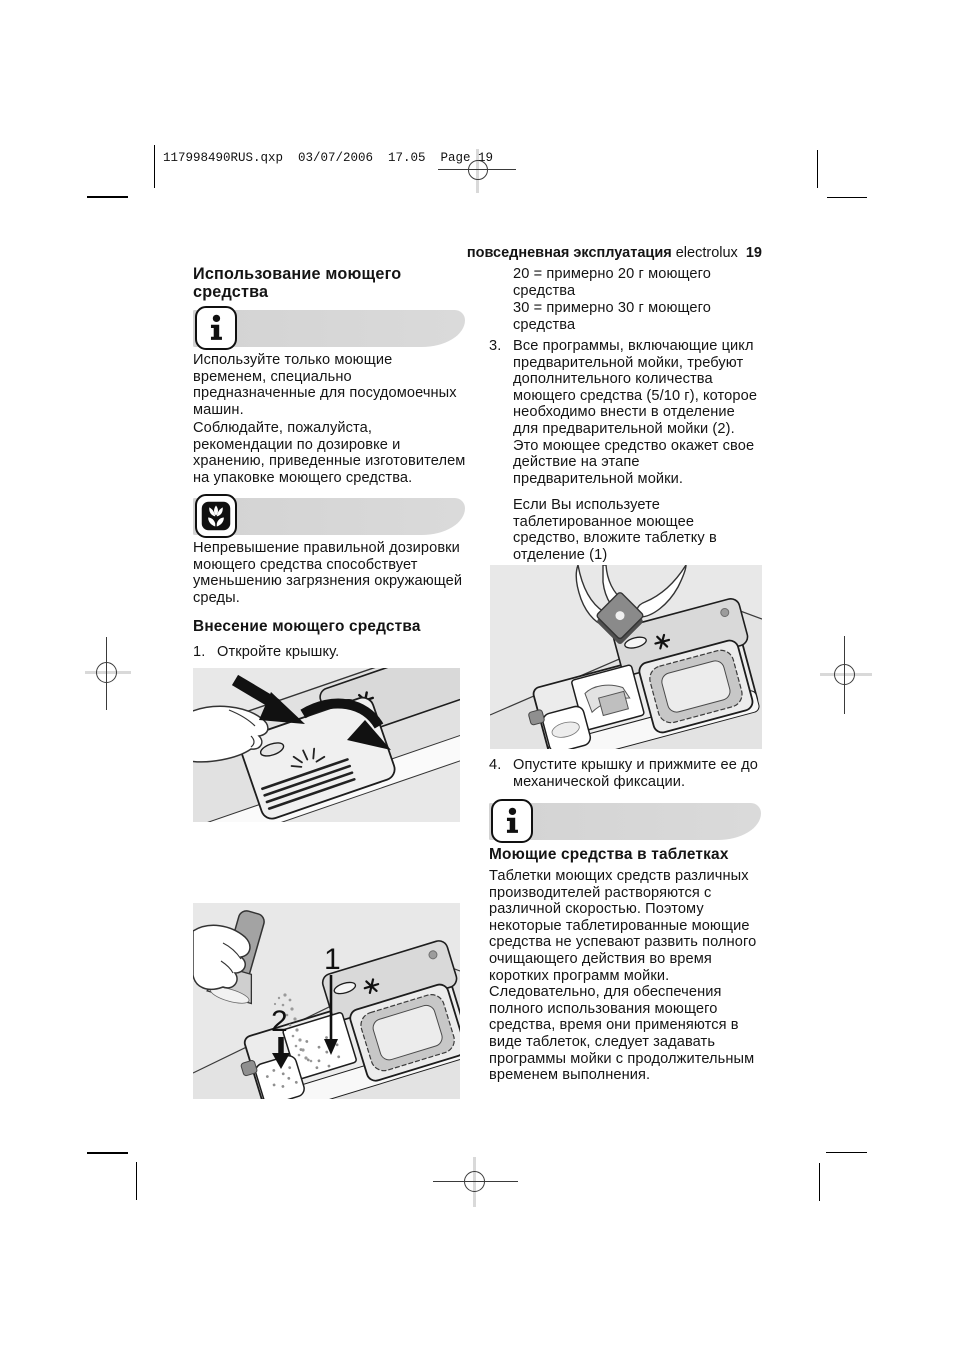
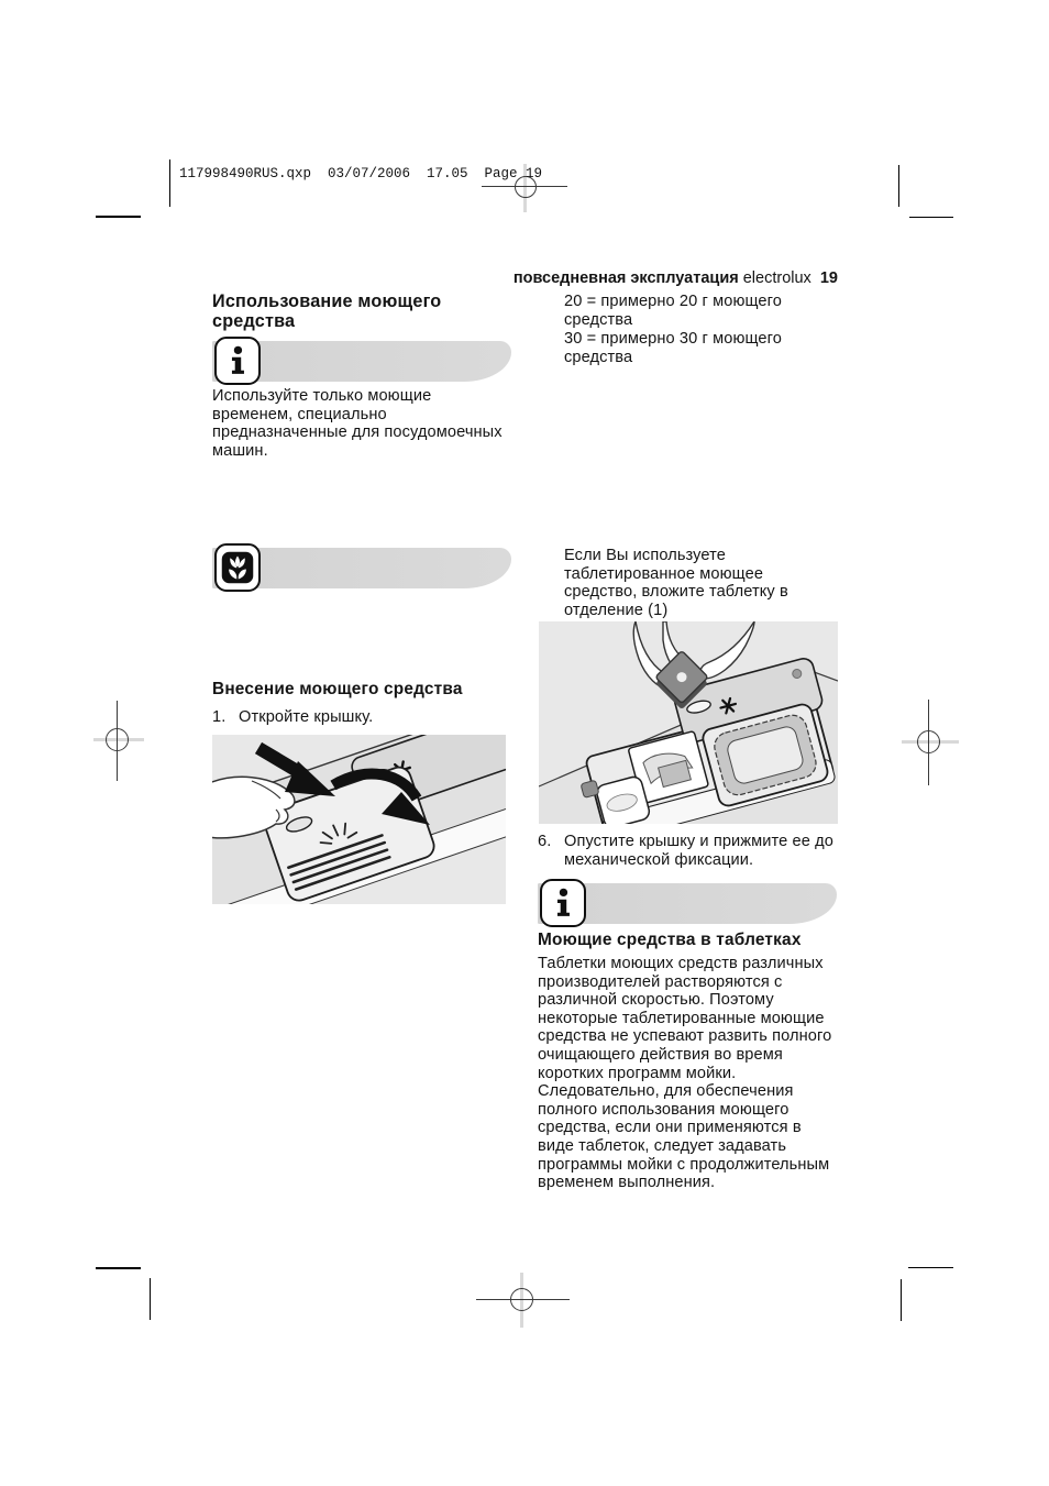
  117998490RUS.qxp 03/07/2006 17.05 Page 19
  повседневная эксплуатация electrolux 19
  Использование моющего средства
  Используйте только моющие временем, специально предназначенные для посудомоечных машин.
- Соблюдайте, пожалуйста, рекомендации по дозировке и хранению, приведенные изготовителем на упаковке моющего средства.
- Непревышение правильной дозировки моющего средства способствует уменьшению загрязнения окружающей среды.
  Внесение моющего средства
  1.
  Откройте крышку.
- 1
- 2
  20 = примерно 20 г моющего средства
  30 = примерно 30 г моющего средства
- 3.
- Все программы, включающие цикл предварительной мойки, требуют дополнительного количества моющего средства (5/10 г), которое необходимо внести в отделение для предварительной мойки (2). Это моющее средство окажет свое действие на этапе предварительной мойки.
  Если Вы используете таблетированное моющее средство, вложите таблетку в отделение (1)
- 4.
+ 6.
  Опустите крышку и прижмите ее до механической фиксации.
  Моющие средства в таблетках
- Таблетки моющих средств различных производителей растворяются с различной скоростью. Поэтому некоторые таблетированные моющие средства не успевают развить полного очищающего действия во время коротких программ мойки. Следовательно, для обеспечения полного использования моющего средства, время они применяются в виде таблеток, следует задавать программы мойки с продолжительным временем выполнения.
+ Таблетки моющих средств различных производителей растворяются с различной скоростью. Поэтому некоторые таблетированные моющие средства не успевают развить полного очищающего действия во время коротких программ мойки. Следовательно, для обеспечения полного использования моющего средства, если они применяются в виде таблеток, следует задавать программы мойки с продолжительным временем выполнения.
